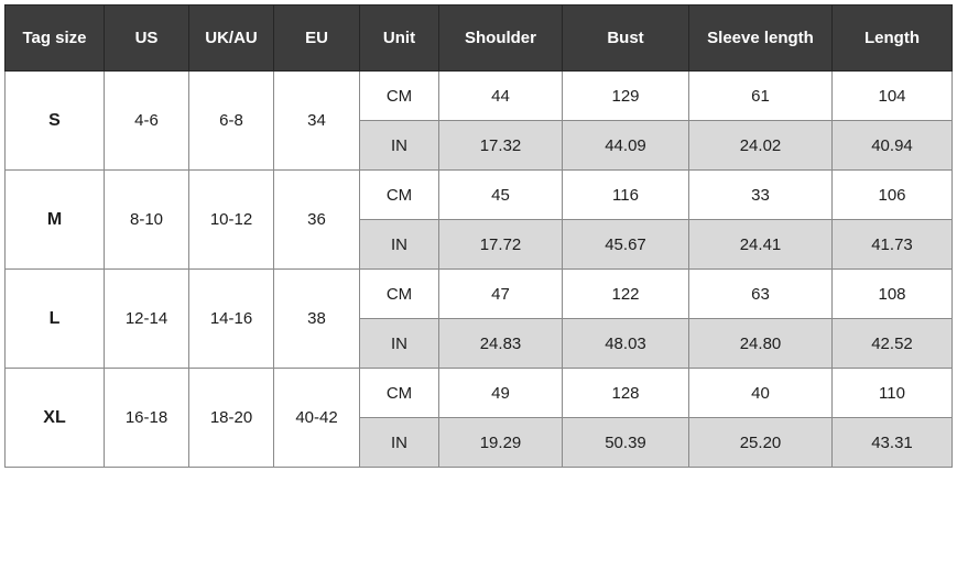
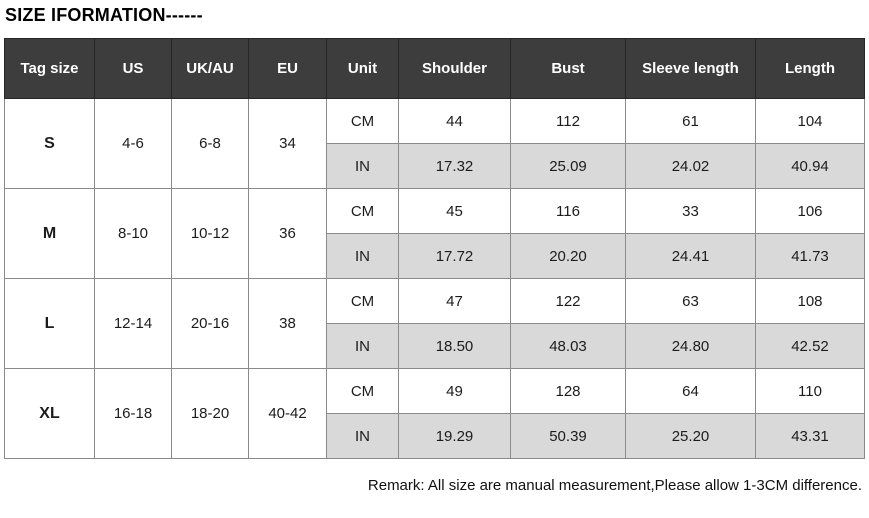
+ SIZE IFORMATION------
  Tag size	US	UK/AU	EU	Unit	Shoulder	Bust	Sleeve length	Length
- S	4-6	6-8	34	CM	44	129	61	104
+ S	4-6	6-8	34	CM	44	112	61	104
- IN	17.32	44.09	24.02	40.94
+ IN	17.32	25.09	24.02	40.94
  M	8-10	10-12	36	CM	45	116	33	106
- IN	17.72	45.67	24.41	41.73
+ IN	17.72	20.20	24.41	41.73
- L	12-14	14-16	38	CM	47	122	63	108
+ L	12-14	20-16	38	CM	47	122	63	108
- IN	24.83	48.03	24.80	42.52
+ IN	18.50	48.03	24.80	42.52
- XL	16-18	18-20	40-42	CM	49	128	40	110
+ XL	16-18	18-20	40-42	CM	49	128	64	110
  IN	19.29	50.39	25.20	43.31
+ Remark: All size are manual measurement,Please allow 1-3CM difference.
